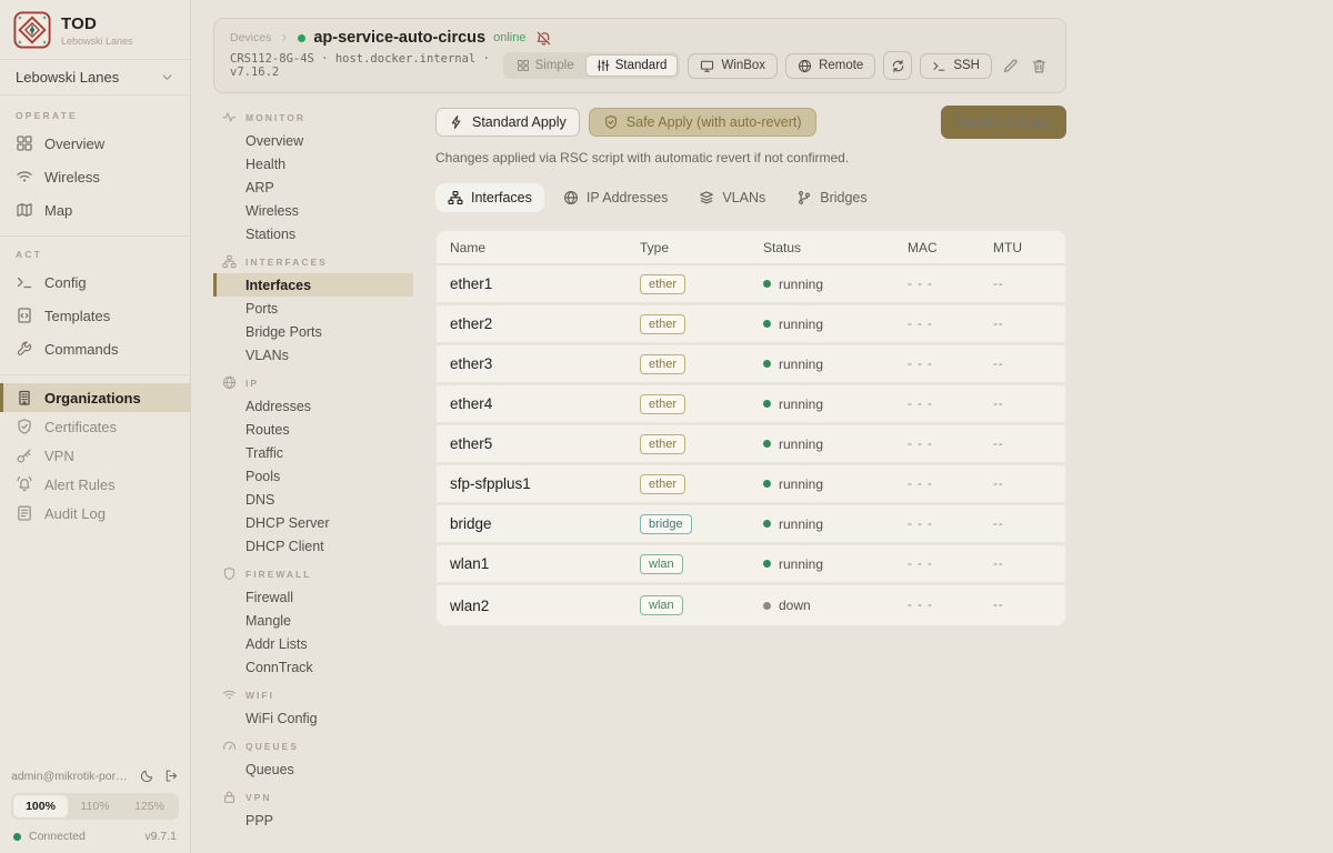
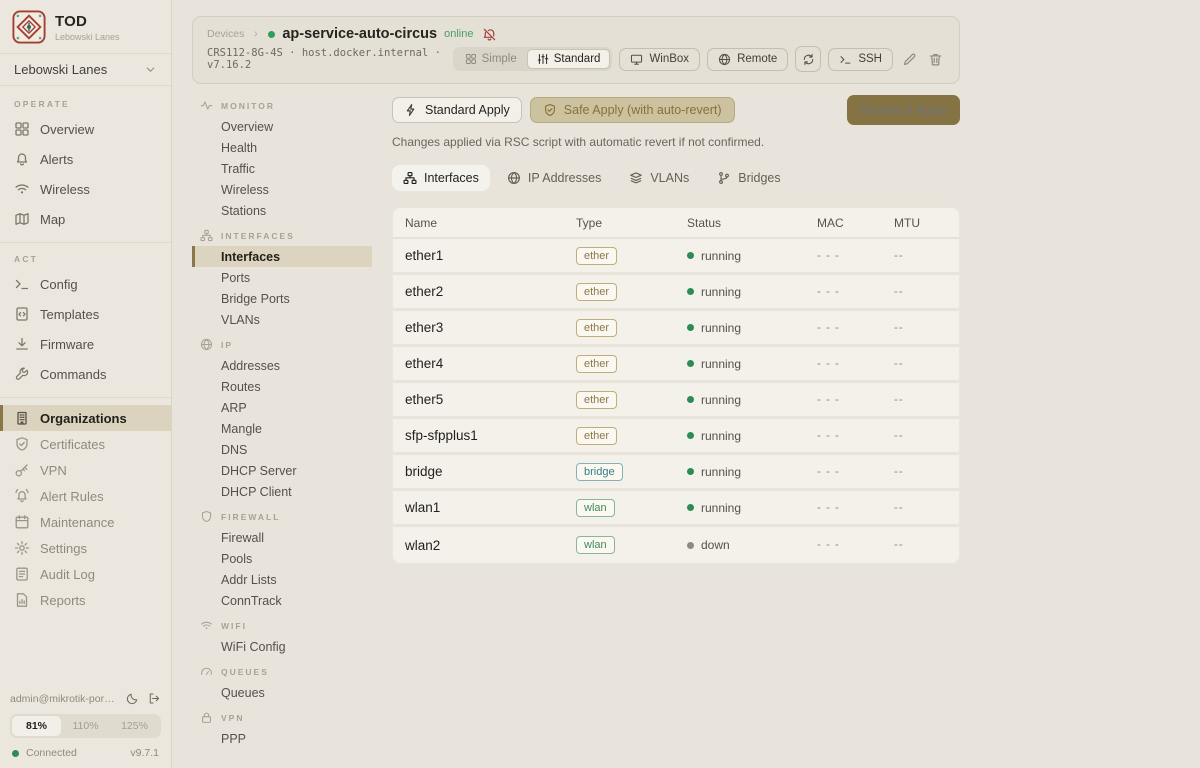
  TOD
  Lebowski Lanes
  Lebowski Lanes
  OPERATE
  Overview
+ Alerts
  Wireless
  Map
  ACT
  Config
  Templates
+ Firmware
  Commands
  Organizations
  Certificates
  VPN
  Alert Rules
+ Maintenance
+ Settings
  Audit Log
+ Reports
  admin@mikrotik-portal.
- 100%
+ 81%
  110%
  125%
  Connected
  v9.7.1
  Devices
  ap-service-auto-circus
  online
  CRS112-8G-4S · host.docker.internal · v7.16.2
  Simple
  Standard
  WinBox
  Remote
  SSH
  MONITOR
  Overview
  Health
- ARP
+ Traffic
  Wireless
  Stations
  INTERFACES
  Interfaces
  Ports
  Bridge Ports
  VLANs
  IP
  Addresses
  Routes
- Traffic
+ ARP
- Pools
+ Mangle
  DNS
  DHCP Server
  DHCP Client
  FIREWALL
  Firewall
- Mangle
+ Pools
  Addr Lists
  ConnTrack
  WIFI
  WiFi Config
  QUEUES
  Queues
  VPN
  PPP
  Standard Apply
  Safe Apply (with auto-revert)
  Review & Apply
  Changes applied via RSC script with automatic revert if not confirmed.
  Interfaces
  IP Addresses
  VLANs
  Bridges
  Name
  Type
  Status
  MAC
  MTU
  ether1
  ether
  running
  - - -
  --
  ether2
  ether
  running
  - - -
  --
  ether3
  ether
  running
  - - -
  --
  ether4
  ether
  running
  - - -
  --
  ether5
  ether
  running
  - - -
  --
  sfp-sfpplus1
  ether
  running
  - - -
  --
  bridge
  bridge
  running
  - - -
  --
  wlan1
  wlan
  running
  - - -
  --
  wlan2
  wlan
  down
  - - -
  --
